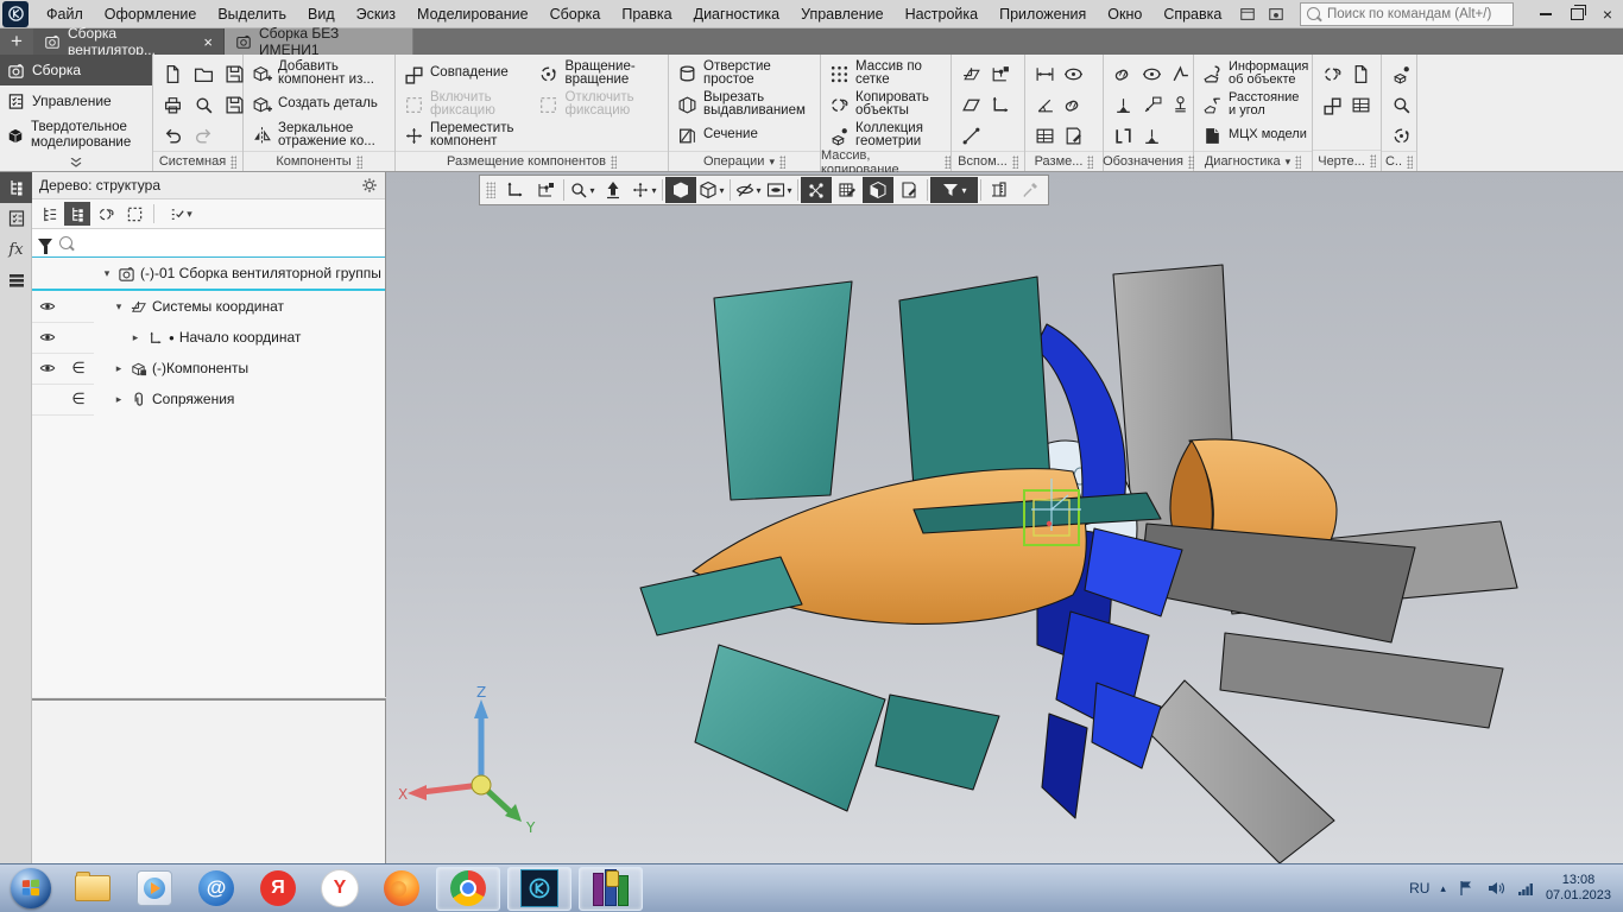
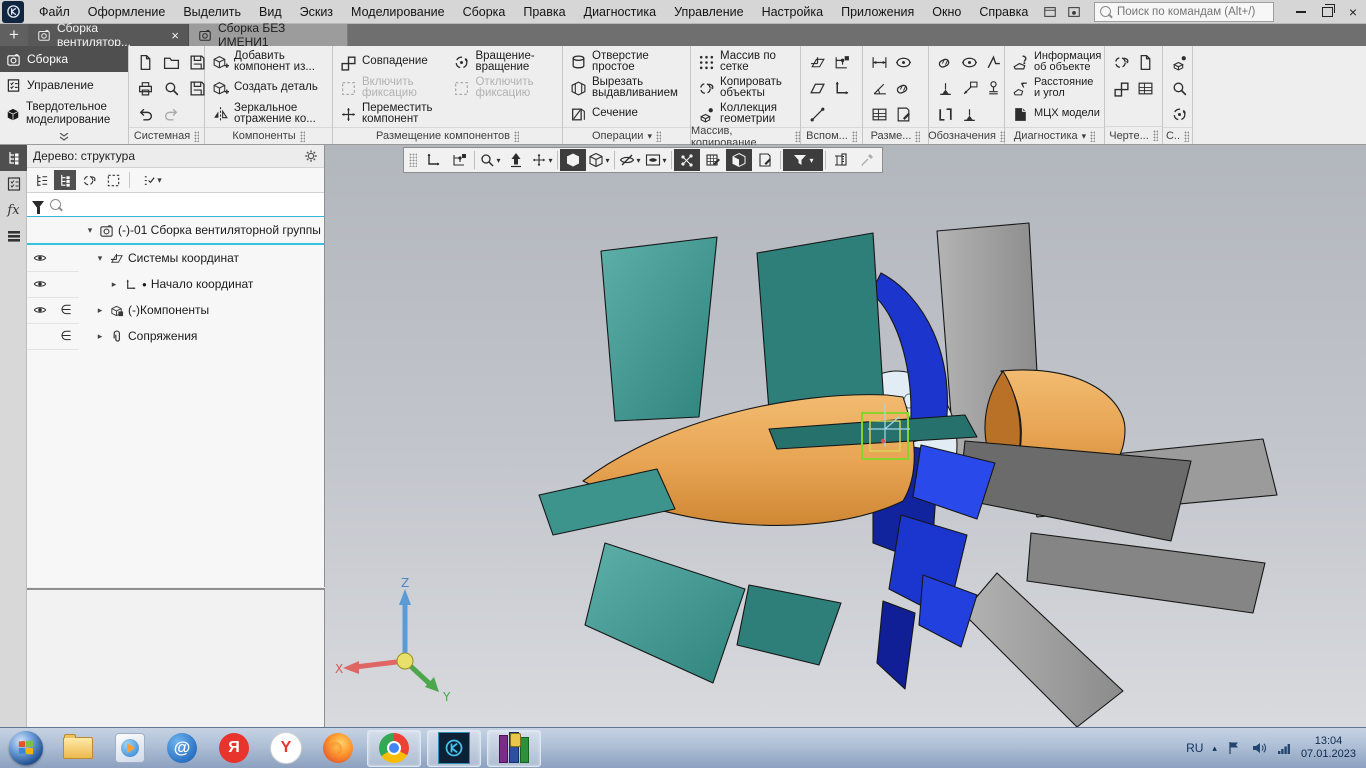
  Файл
  Оформление
  Выделить
  Вид
  Эскиз
  Моделирование
  Сборка
  Правка
  Диагностика
  Управление
  Настройка
  Приложения
  Окно
  Справка
  Поиск по командам (Alt+/)
  ×
  +
  Сборка вентилятор...
  ×
  Сборка БЕЗ ИМЕНИ1
  Сборка
  Управление
  Твердотельное моделирование
  Системная
  Добавить компонент из...
  Создать деталь
  Зеркальное отражение ко...
  Компоненты
  Совпадение
  Включить фиксацию
  Переместить компонент
  Вращение-вращение
  Отключить фиксацию
  Размещение компонентов
  Отверстие простое
  Вырезать выдавливанием
  Сечение
  Операции
  ▾
  Массив по сетке
  Копировать объекты
  Коллекция геометрии
  Массив, копирование
  Вспом...
  Разме...
  Обозначения
  Информация об объекте
  Расстояние и угол
  МЦХ модели
  Диагностика
  ▾
  Черте...
  С..
  fx
  Дерево: структура
  ▾
  ▾
  (-)-01 Сборка вентиляторной группы
  ▾
  Системы координат
  ▸
  ●
  Начало координат
  ∈
  ▸
  (-)Компоненты
  ∈
  ▸
  Сопряжения
  ▾
  ▾
  ▾
  ▾
  ▾
  ▾
  Z
  X
  Y
  @
  Я
  Y
  RU
  ▴
- 13:08
+ 13:04
  07.01.2023
